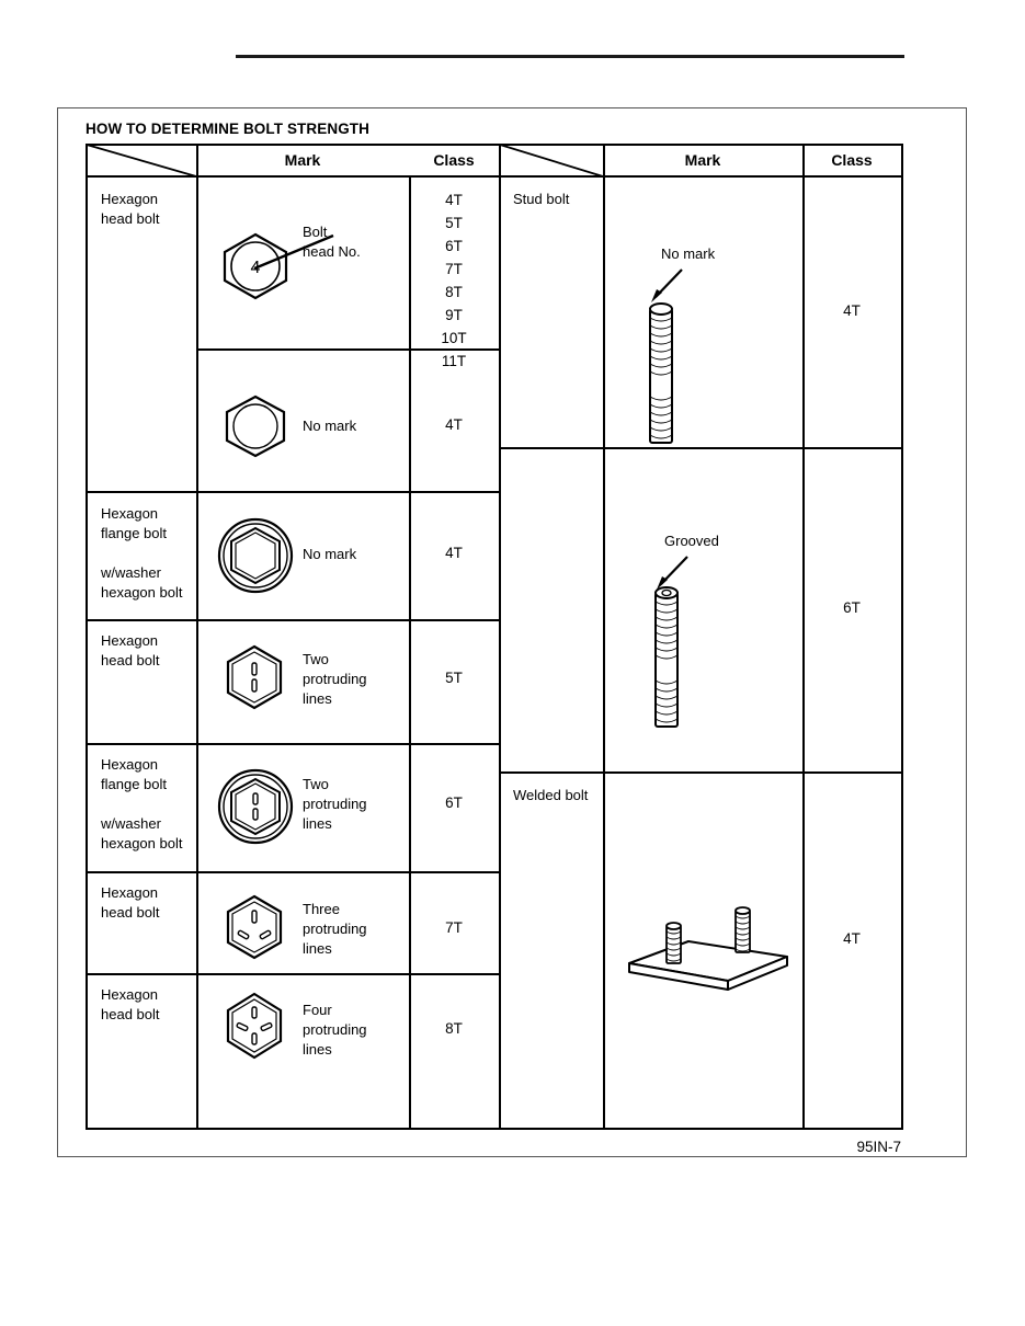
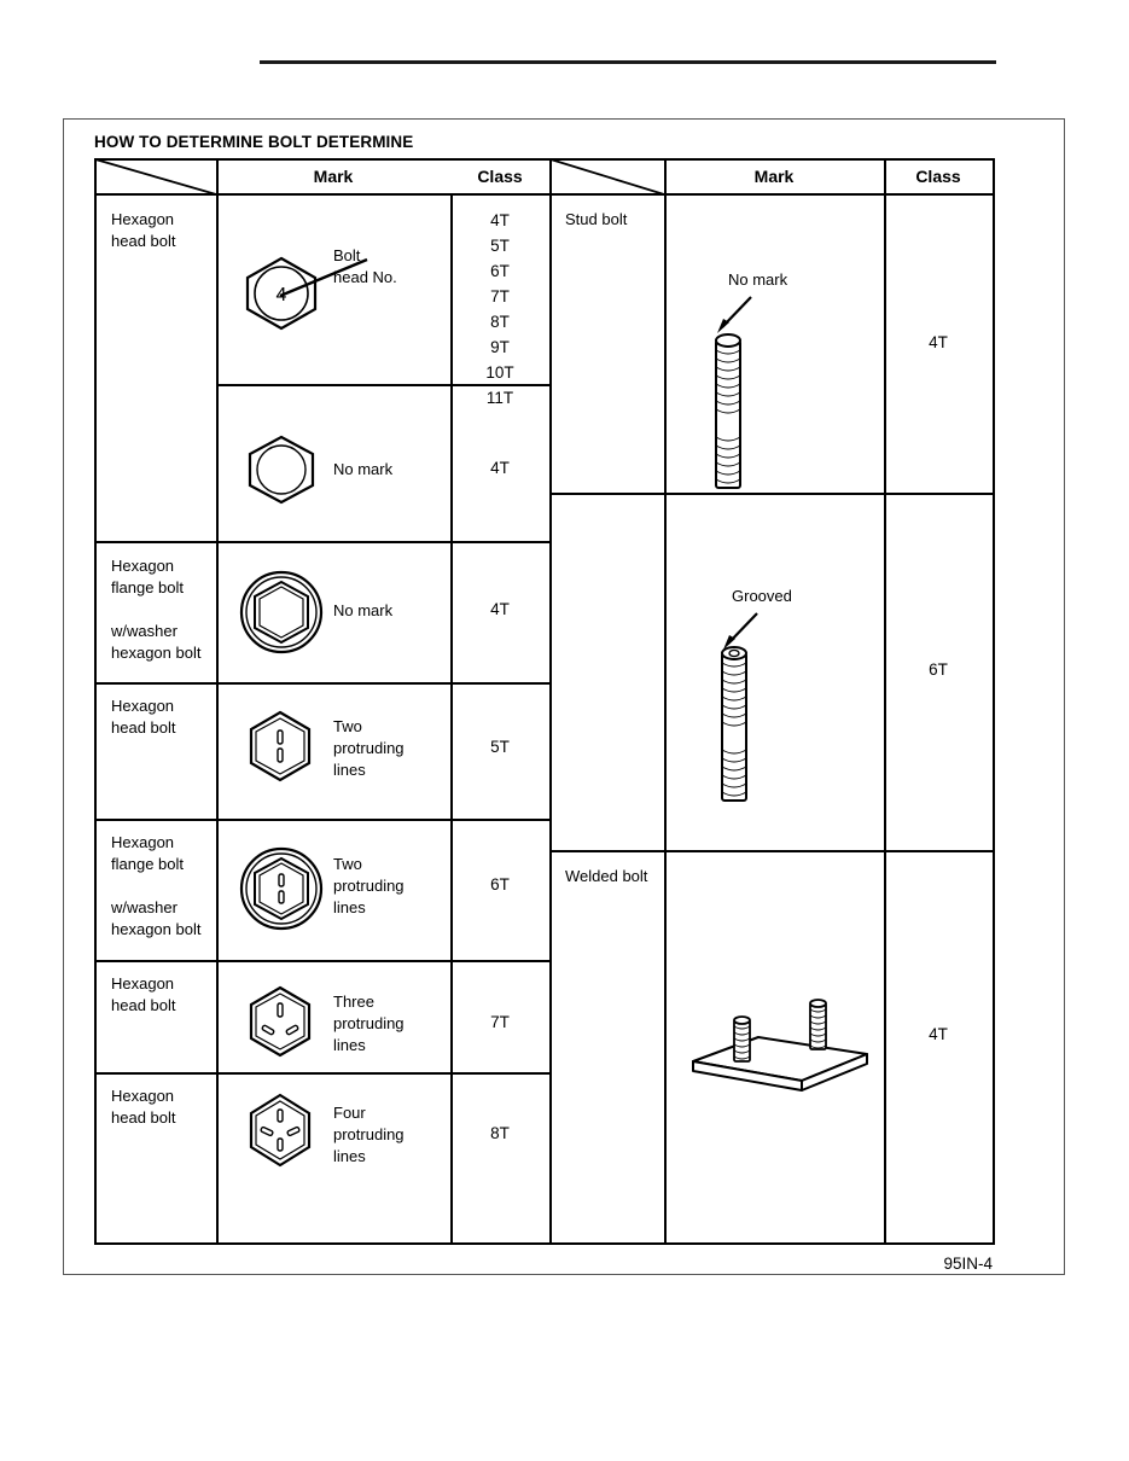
- HOW TO DETERMINE BOLT STRENGTH
+ HOW TO DETERMINE BOLT DETERMINE
  Mark
  Class
  Mark
  Class
  Hexagon
  head bolt
  Bolt
  head No.
  4T
  5T
  6T
  7T
  8T
  9T
  10T
  11T
  No mark
  4T
  Hexagon
  flange bolt
  w/washer
  hexagon bolt
  No mark
  4T
  Hexagon
  head bolt
  Two
  protruding
  lines
  5T
  Hexagon
  flange bolt
  w/washer
  hexagon bolt
  Two
  protruding
  lines
  6T
  Hexagon
  head bolt
  Three
  protruding
  lines
  7T
  Hexagon
  head bolt
  Four
  protruding
  lines
  8T
  Stud bolt
  No mark
  4T
  Grooved
  6T
  Welded bolt
  4T
- 95IN-7
+ 95IN-4
